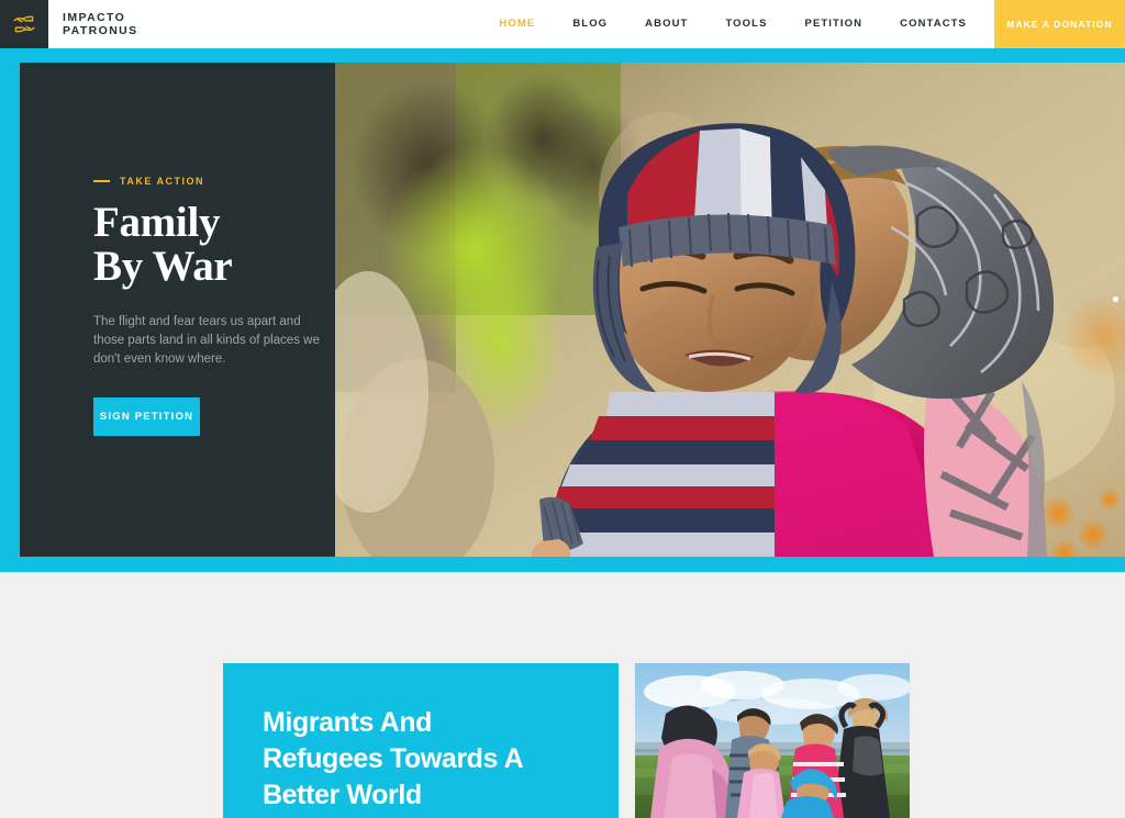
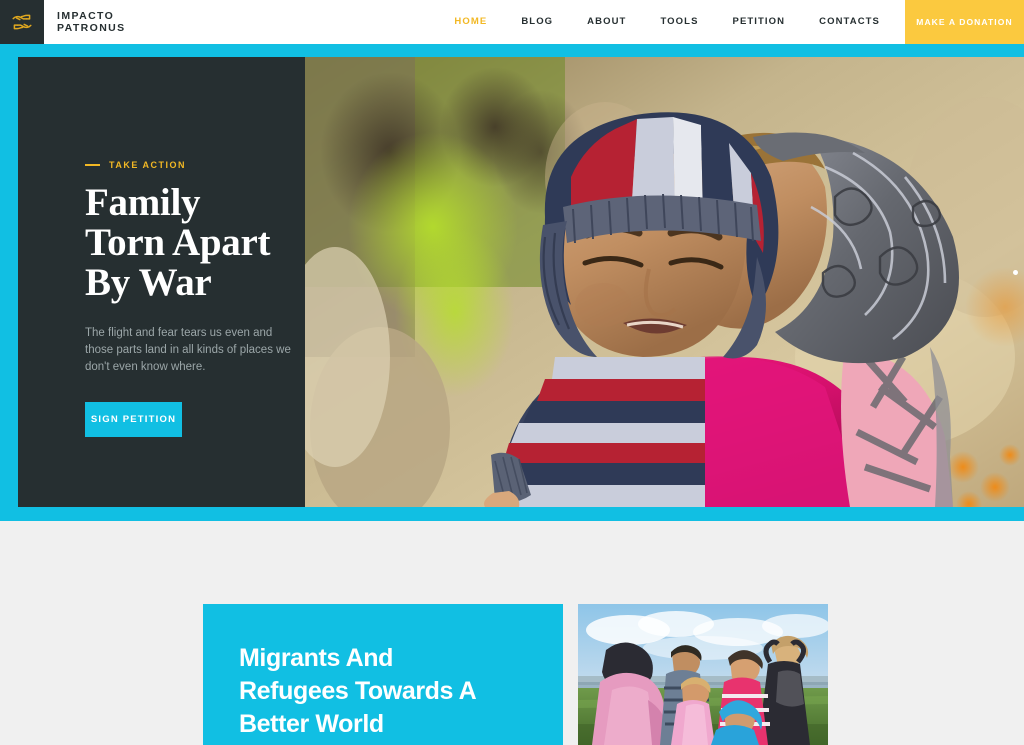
  IMPACTO
  PATRONUS
  HOME
  BLOG
  ABOUT
  TOOLS
  PETITION
  CONTACTS
  MAKE A DONATION
  TAKE ACTION
  Family
+ Torn Apart
  By War
- The flight and fear tears us apart and those parts land in all kinds of places we don't even know where.
+ The flight and fear tears us even and those parts land in all kinds of places we don't even know where.
  SIGN PETITION
  Migrants And
  Refugees Towards A
  Better World
